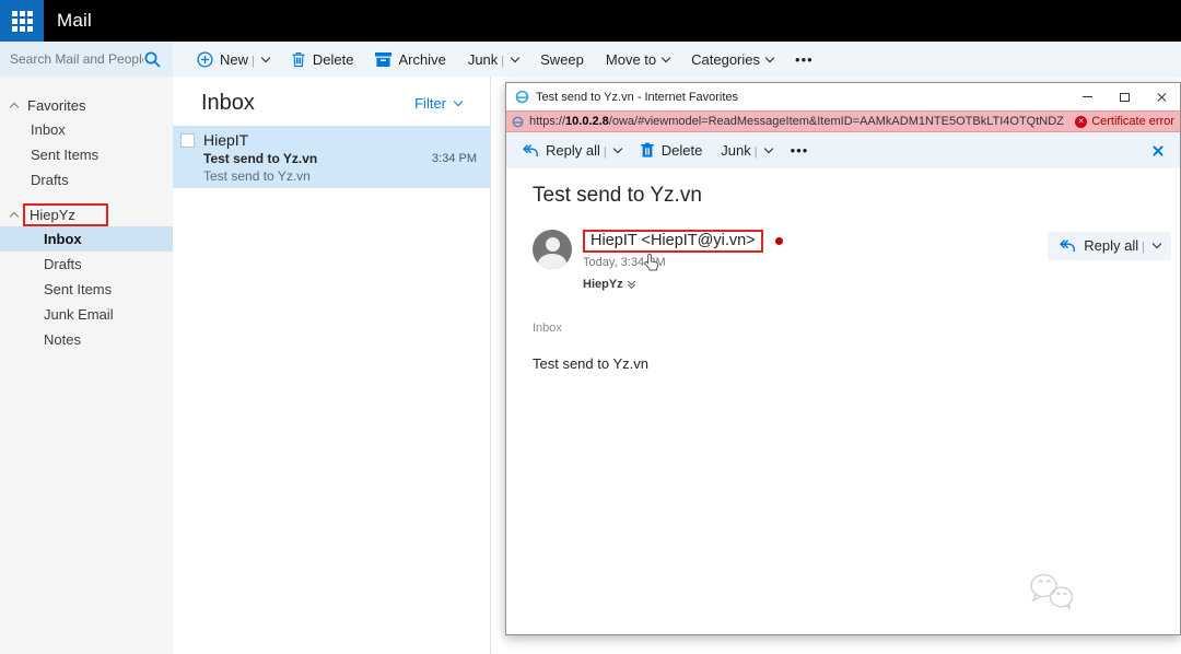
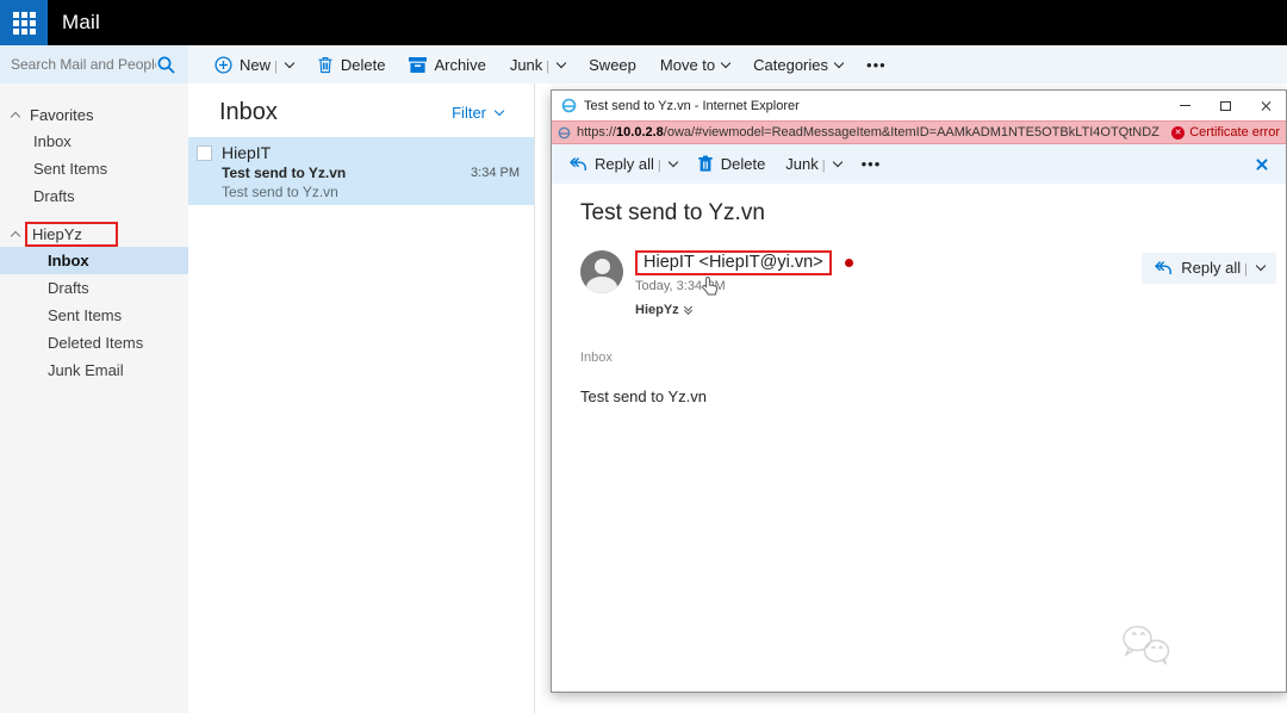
  Mail
  Search Mail and Peopl
  New
  Delete
  Archive
  Junk
  Sweep
  Move to
  Categories
  •••
  Favorites
  Inbox
  Sent Items
  Drafts
  HiepYz
  Inbox
  Drafts
  Sent Items
+ Deleted Items
  Junk Email
- Notes
  Inbox
  Filter
  HiepIT
  Test send to Yz.vn
  Test send to Yz.vn
  3:34 PM
- Test send to Yz.vn - Internet Favorites
+ Test send to Yz.vn - Internet Explorer
  https://10.0.2.8/owa/#viewmodel=ReadMessageItem&ItemID=AAMkADM1NTE5OTBkLTI4OTQtNDZ
  Certificate error
  Reply all
  Delete
  Junk
  •••
  Test send to Yz.vn
  HiepIT <HiepIT@yi.vn>
  Today, 3:34M
  HiepYz
  Reply all
  Inbox
  Test send to Yz.vn
